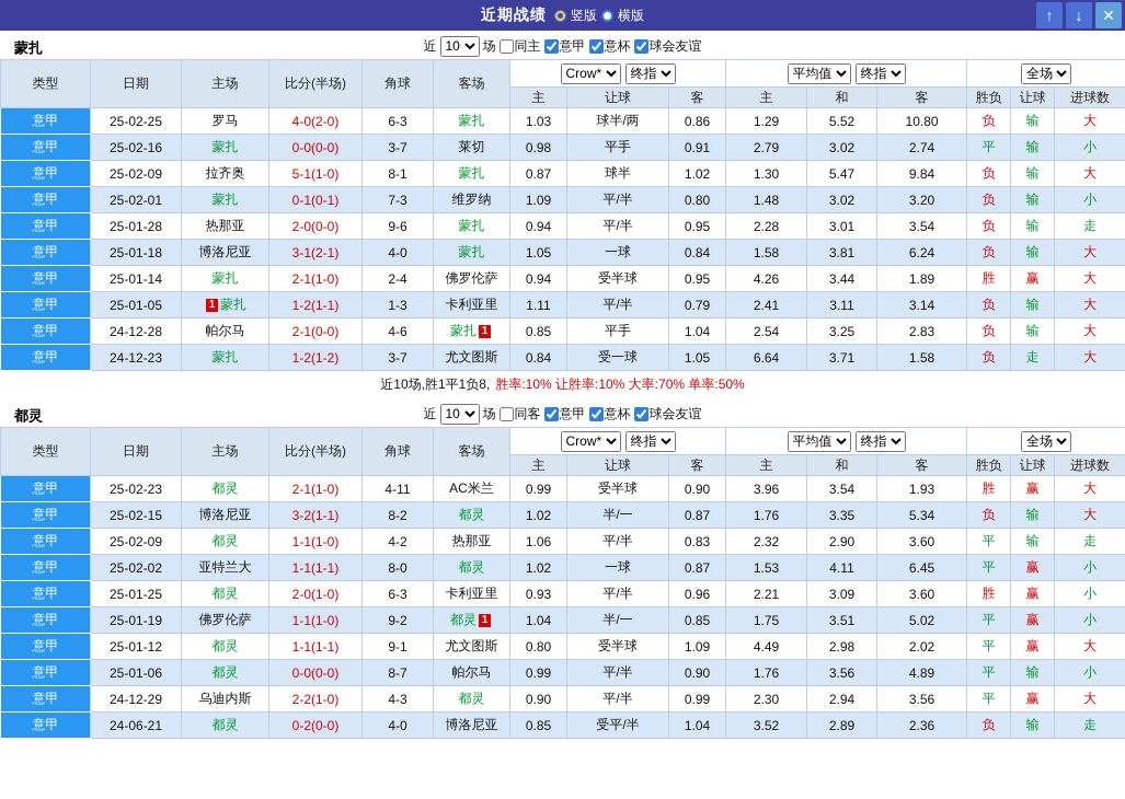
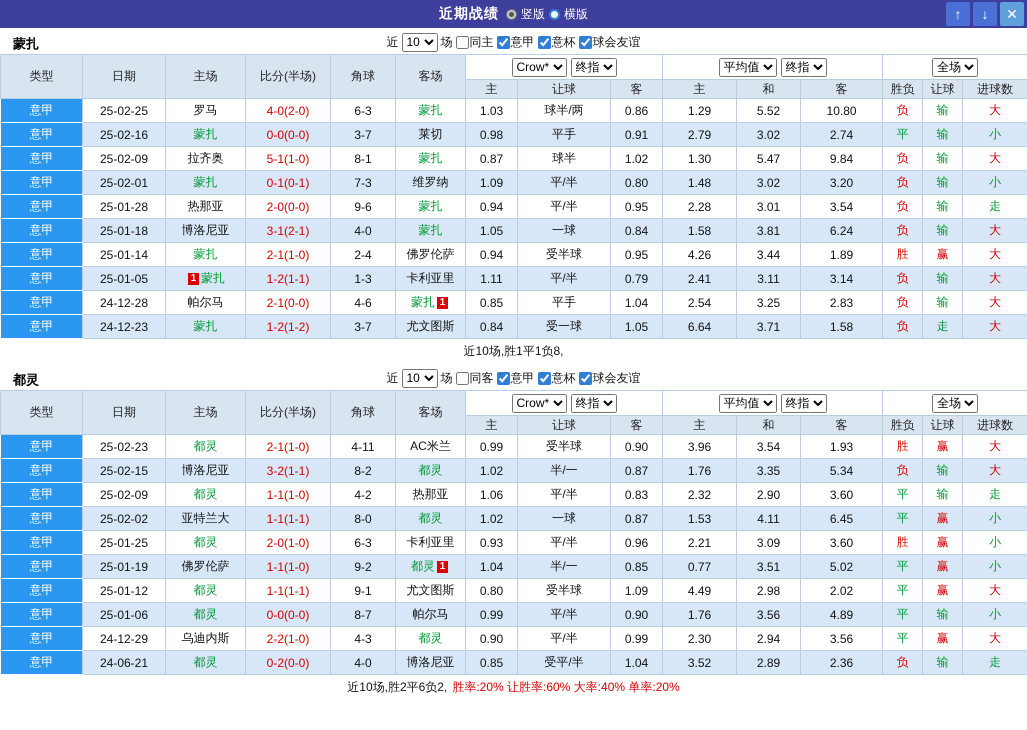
  近期战绩
  竖版
  横版
  ↑
  ↓
  ✕
  蒙扎
  近
  10
  场
  同主
  意甲
  意杯
  球会友谊
  类型	日期	主场	比分(半场)	角球	客场	Crow* 终指	平均值 终指	全场
  主	让球	客	主	和	客	胜负	让球	进球数
  意甲	25-02-25	罗马	4-0(2-0)	6-3	蒙扎	1.03	球半/两	0.86	1.29	5.52	10.80	负	输	大
  意甲	25-02-16	蒙扎	0-0(0-0)	3-7	莱切	0.98	平手	0.91	2.79	3.02	2.74	平	输	小
  意甲	25-02-09	拉齐奥	5-1(1-0)	8-1	蒙扎	0.87	球半	1.02	1.30	5.47	9.84	负	输	大
  意甲	25-02-01	蒙扎	0-1(0-1)	7-3	维罗纳	1.09	平/半	0.80	1.48	3.02	3.20	负	输	小
  意甲	25-01-28	热那亚	2-0(0-0)	9-6	蒙扎	0.94	平/半	0.95	2.28	3.01	3.54	负	输	走
  意甲	25-01-18	博洛尼亚	3-1(2-1)	4-0	蒙扎	1.05	一球	0.84	1.58	3.81	6.24	负	输	大
  意甲	25-01-14	蒙扎	2-1(1-0)	2-4	佛罗伦萨	0.94	受半球	0.95	4.26	3.44	1.89	胜	赢	大
  意甲	25-01-05	1 蒙扎	1-2(1-1)	1-3	卡利亚里	1.11	平/半	0.79	2.41	3.11	3.14	负	输	大
  意甲	24-12-28	帕尔马	2-1(0-0)	4-6	蒙扎 1	0.85	平手	1.04	2.54	3.25	2.83	负	输	大
  意甲	24-12-23	蒙扎	1-2(1-2)	3-7	尤文图斯	0.84	受一球	1.05	6.64	3.71	1.58	负	走	大
  近10场,胜1平1负8,
- 胜率:10% 让胜率:10% 大率:70% 单率:50%
  都灵
  近
  10
  场
  同客
  意甲
  意杯
  球会友谊
  类型	日期	主场	比分(半场)	角球	客场	Crow* 终指	平均值 终指	全场
  主	让球	客	主	和	客	胜负	让球	进球数
  意甲	25-02-23	都灵	2-1(1-0)	4-11	AC米兰	0.99	受半球	0.90	3.96	3.54	1.93	胜	赢	大
  意甲	25-02-15	博洛尼亚	3-2(1-1)	8-2	都灵	1.02	半/一	0.87	1.76	3.35	5.34	负	输	大
  意甲	25-02-09	都灵	1-1(1-0)	4-2	热那亚	1.06	平/半	0.83	2.32	2.90	3.60	平	输	走
  意甲	25-02-02	亚特兰大	1-1(1-1)	8-0	都灵	1.02	一球	0.87	1.53	4.11	6.45	平	赢	小
  意甲	25-01-25	都灵	2-0(1-0)	6-3	卡利亚里	0.93	平/半	0.96	2.21	3.09	3.60	胜	赢	小
- 意甲	25-01-19	佛罗伦萨	1-1(1-0)	9-2	都灵 1	1.04	半/一	0.85	1.75	3.51	5.02	平	赢	小
+ 意甲	25-01-19	佛罗伦萨	1-1(1-0)	9-2	都灵 1	1.04	半/一	0.85	0.77	3.51	5.02	平	赢	小
  意甲	25-01-12	都灵	1-1(1-1)	9-1	尤文图斯	0.80	受半球	1.09	4.49	2.98	2.02	平	赢	大
  意甲	25-01-06	都灵	0-0(0-0)	8-7	帕尔马	0.99	平/半	0.90	1.76	3.56	4.89	平	输	小
  意甲	24-12-29	乌迪内斯	2-2(1-0)	4-3	都灵	0.90	平/半	0.99	2.30	2.94	3.56	平	赢	大
  意甲	24-06-21	都灵	0-2(0-0)	4-0	博洛尼亚	0.85	受平/半	1.04	3.52	2.89	2.36	负	输	走
+ 近10场,胜2平6负2,
+ 胜率:20% 让胜率:60% 大率:40% 单率:20%
